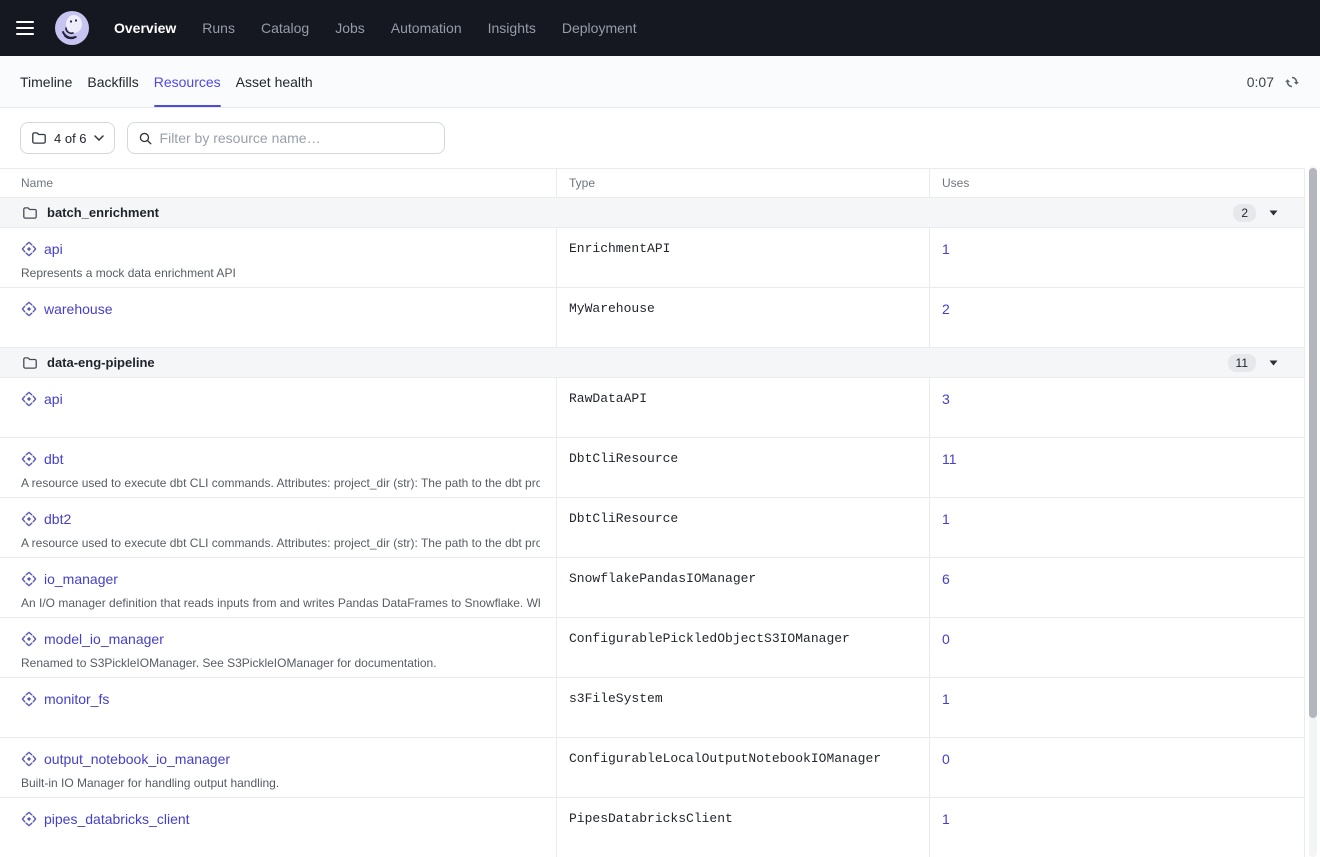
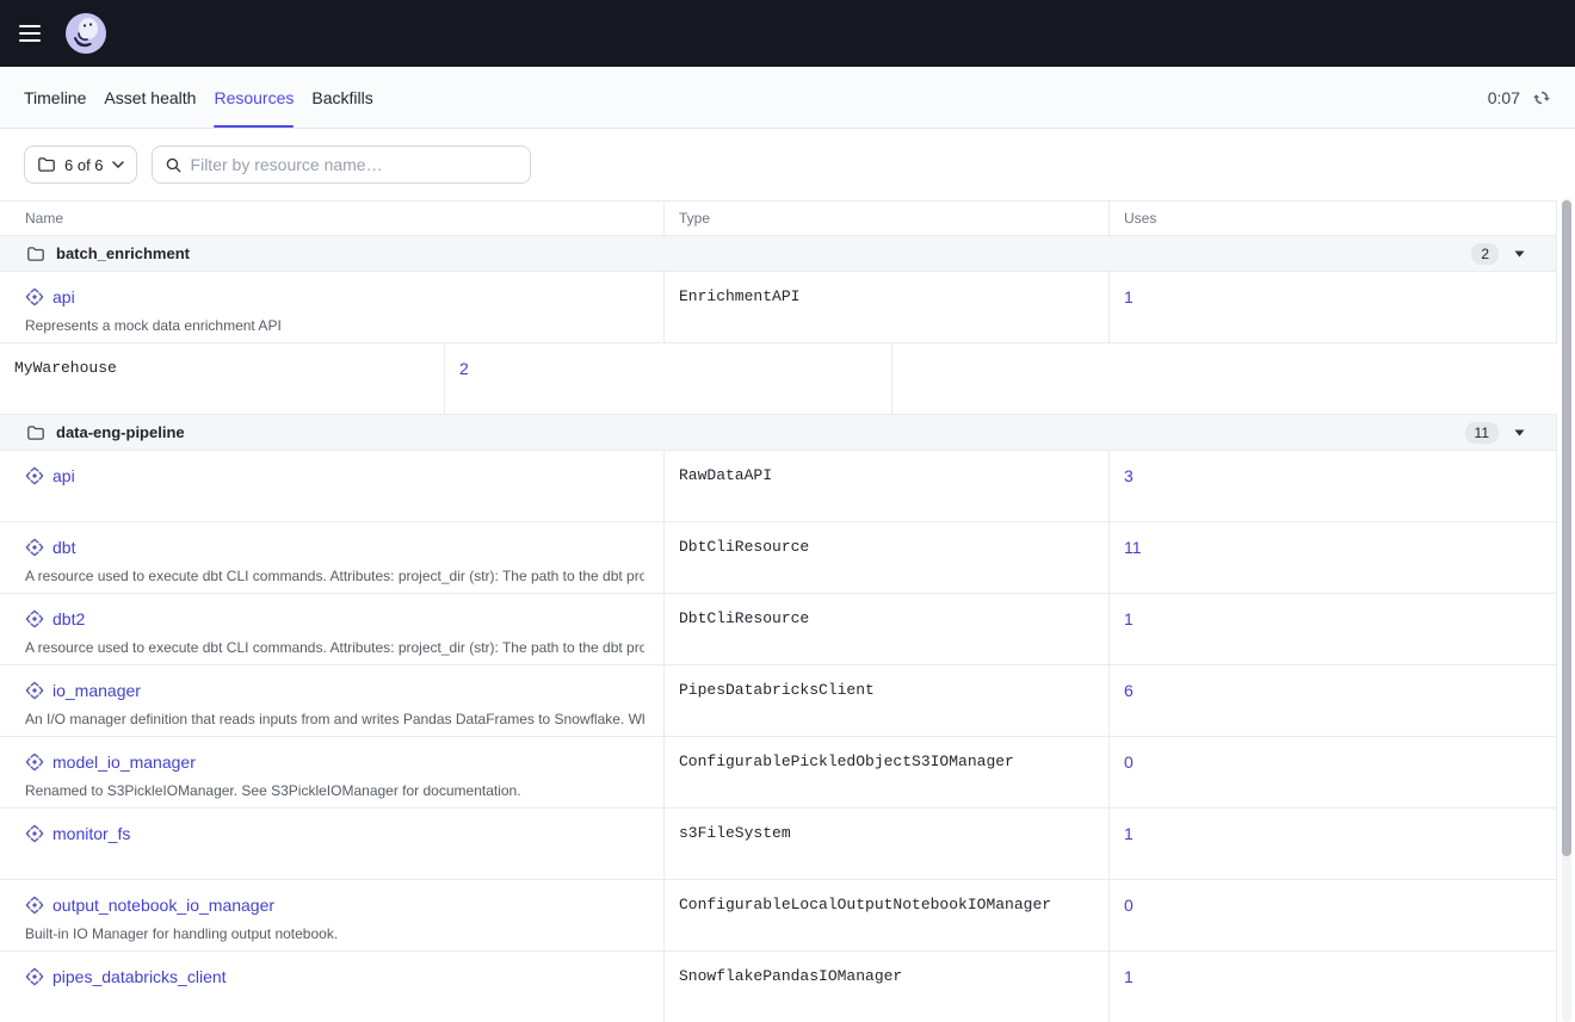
- Overview
- Runs
- Catalog
- Jobs
- Automation
- Insights
- Deployment
  Timeline
- Backfills
+ Asset health
  Resources
- Asset health
+ Backfills
  0:07
- 4 of 6
+ 6 of 6
  Filter by resource name…
  Name
  Type
  Uses
  batch_enrichment
  2
  api
  Represents a mock data enrichment API
  EnrichmentAPI
  1
- warehouse
  MyWarehouse
  2
  data-eng-pipeline
  11
  api
  RawDataAPI
  3
  dbt
  A resource used to execute dbt CLI commands. Attributes: project_dir (str): The path to the dbt pro
  DbtCliResource
  11
  dbt2
  A resource used to execute dbt CLI commands. Attributes: project_dir (str): The path to the dbt pro
  DbtCliResource
  1
  io_manager
  An I/O manager definition that reads inputs from and writes Pandas DataFrames to Snowflake. W
- SnowflakePandasIOManager
+ PipesDatabricksClient
  6
  model_io_manager
  Renamed to S3PickleIOManager. See S3PickleIOManager for documentation.
  ConfigurablePickledObjectS3IOManager
  0
  monitor_fs
  s3FileSystem
  1
  output_notebook_io_manager
- Built-in IO Manager for handling output handling.
+ Built-in IO Manager for handling output notebook.
  ConfigurableLocalOutputNotebookIOManager
  0
  pipes_databricks_client
- PipesDatabricksClient
+ SnowflakePandasIOManager
  1
